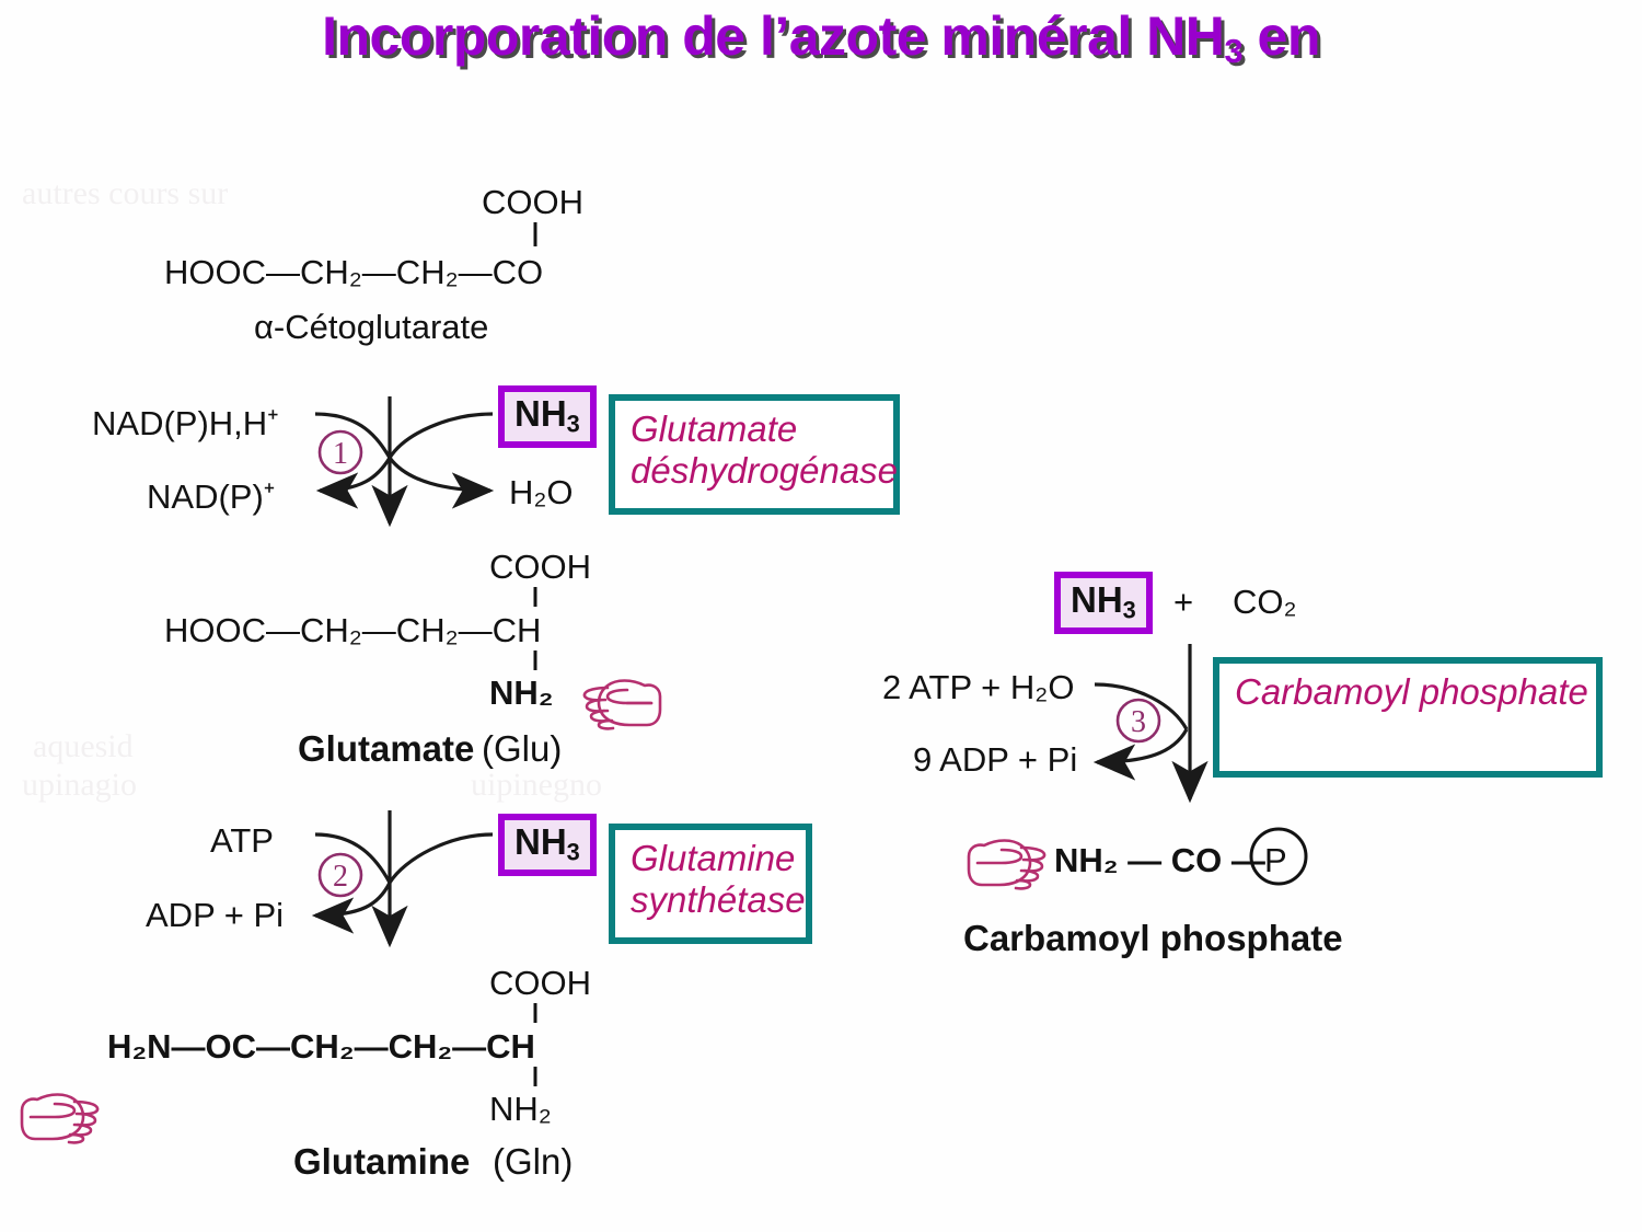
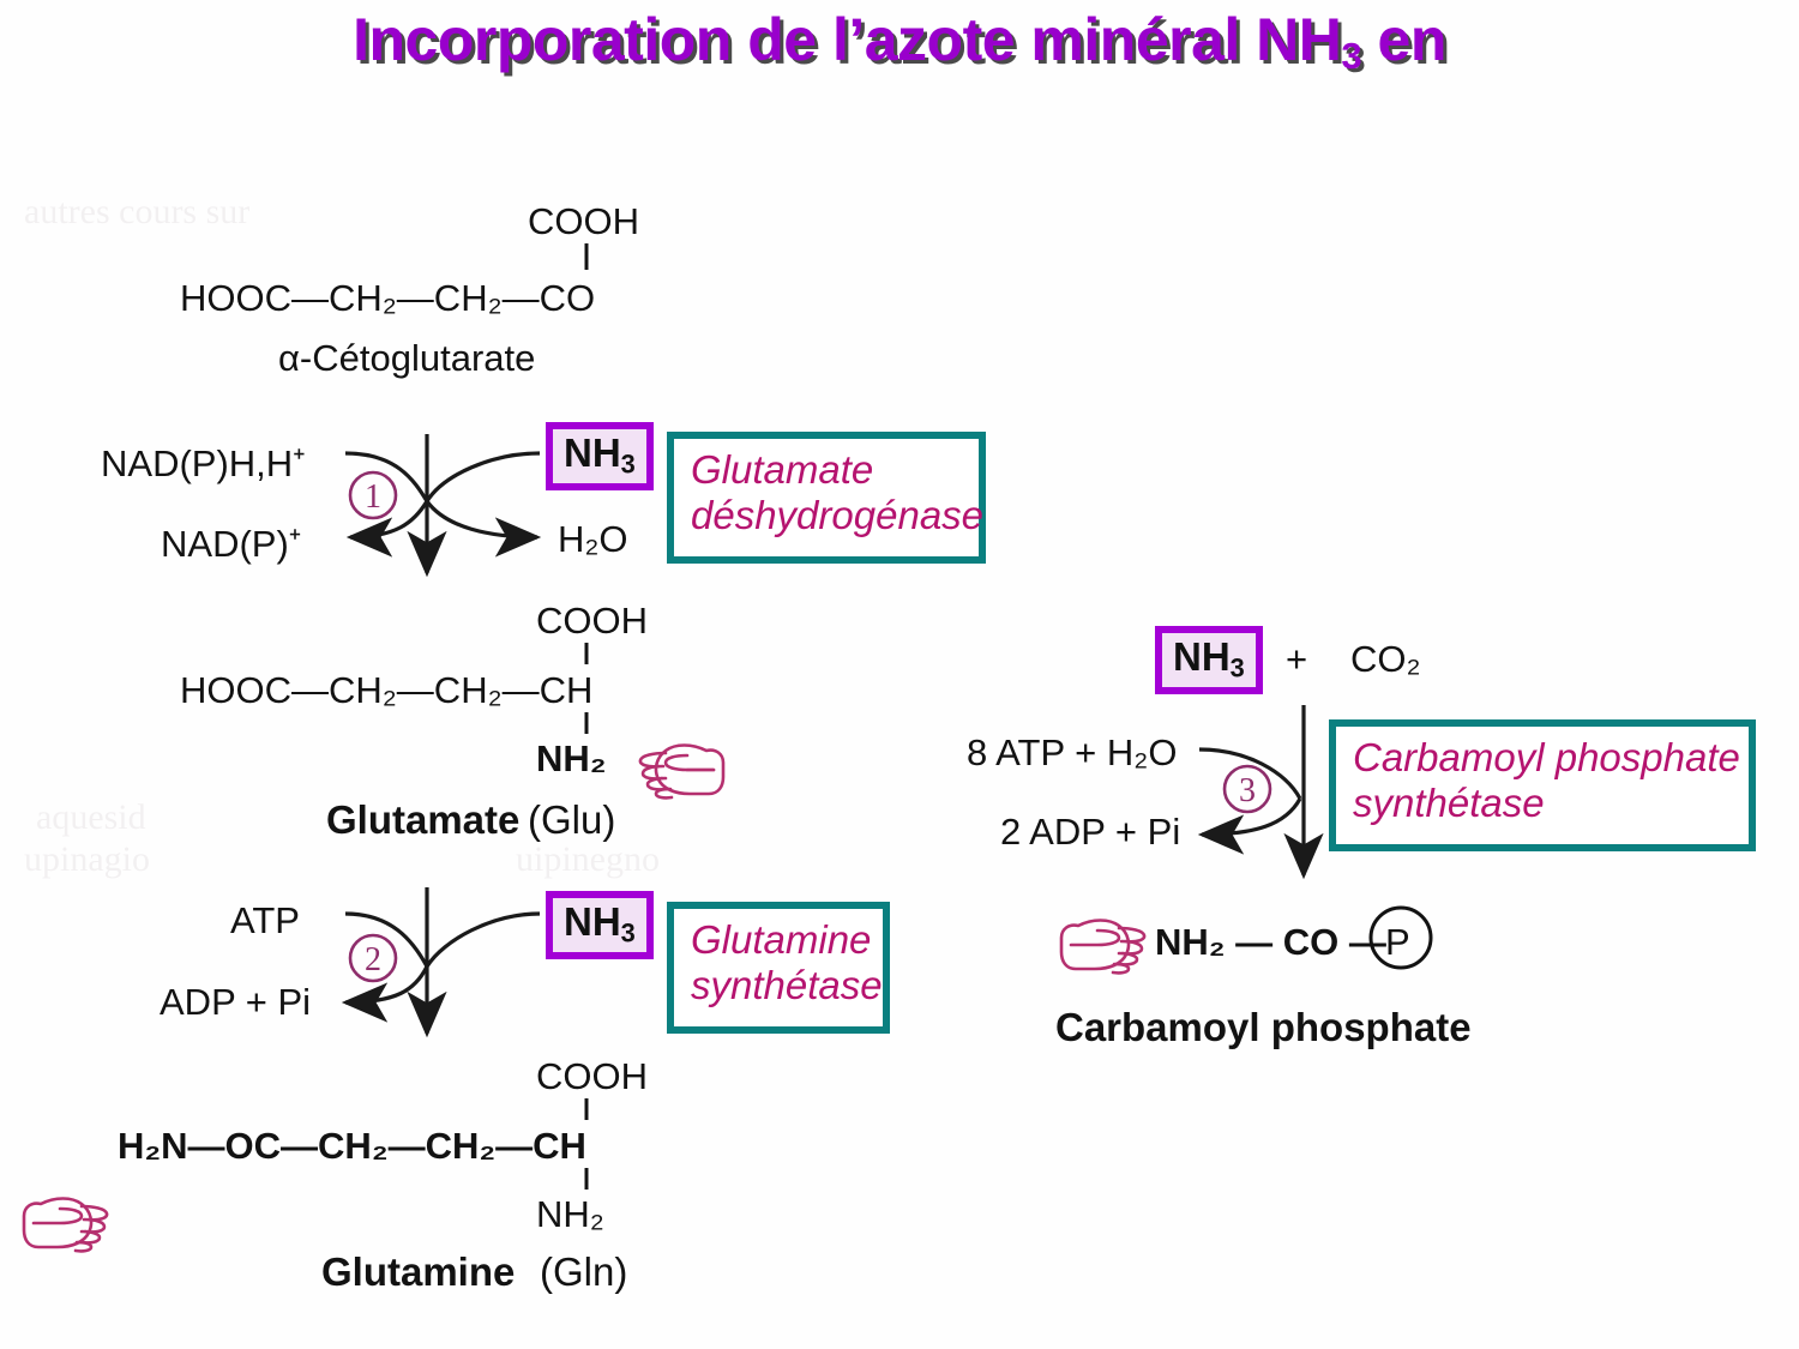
  Incorporation de l’azote minéral NH3 en
  uipinegno
  COOH
  HOOC—CH₂—CH₂—CO
  α-Cétoglutarate
  NAD(P)H,H⁺
  NAD(P)⁺
  H₂O
  NH3
  Glutamate
  déshydrogénas
  COOH
  HOOC—CH₂—CH₂—CH
  NH₂
  Glutamate
  (Glu)
  ATP
  ADP + Pi
  NH3
  Glutamine
  synthétas
  COOH
  H₂N—OC—CH₂—CH₂—CH
  NH₂
  Glutamine
  (Gln)
  NH3
  +
  CO₂
- 2 ATP + H₂O
+ 8 ATP + H₂O
- 9 ADP + Pi
+ 2 ADP + Pi
  Carbamoyl phosphate
+ synthétase
  NH₂ — CO —
  P
  Carbamoyl phosphate
  1
  2
  3
